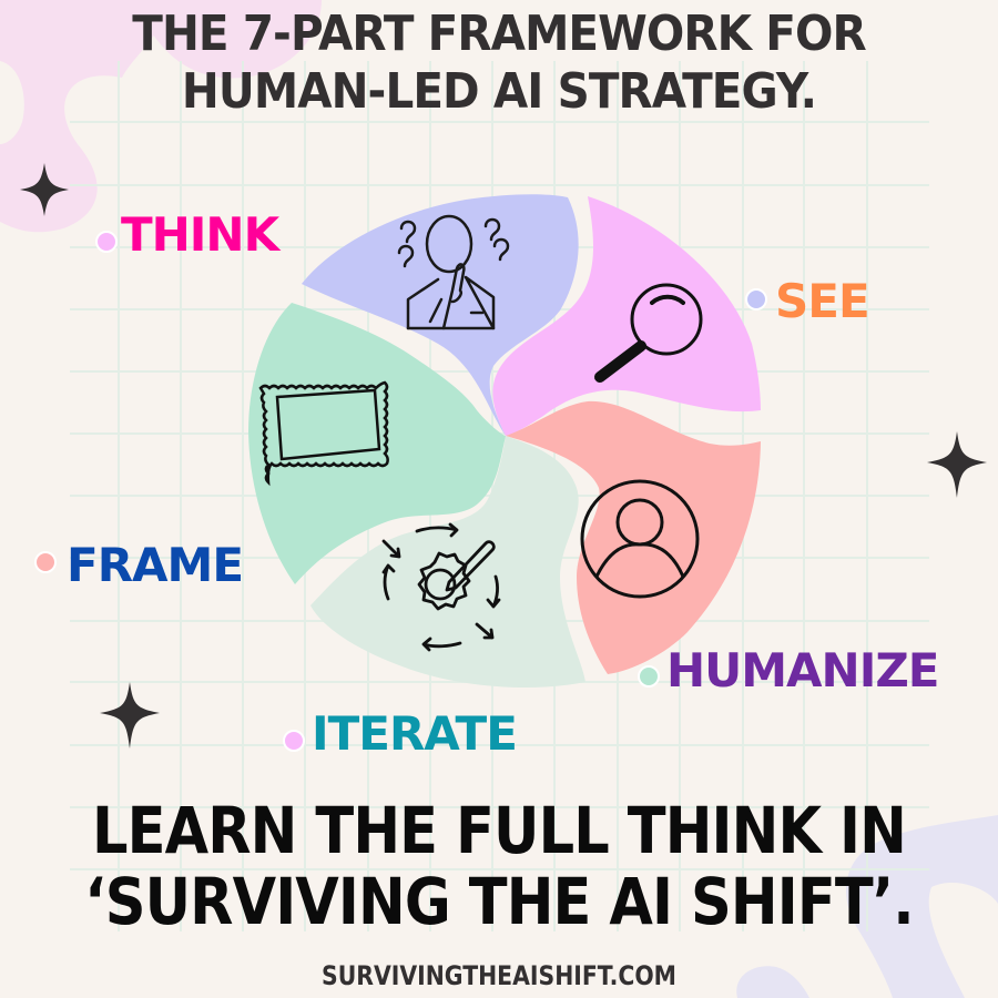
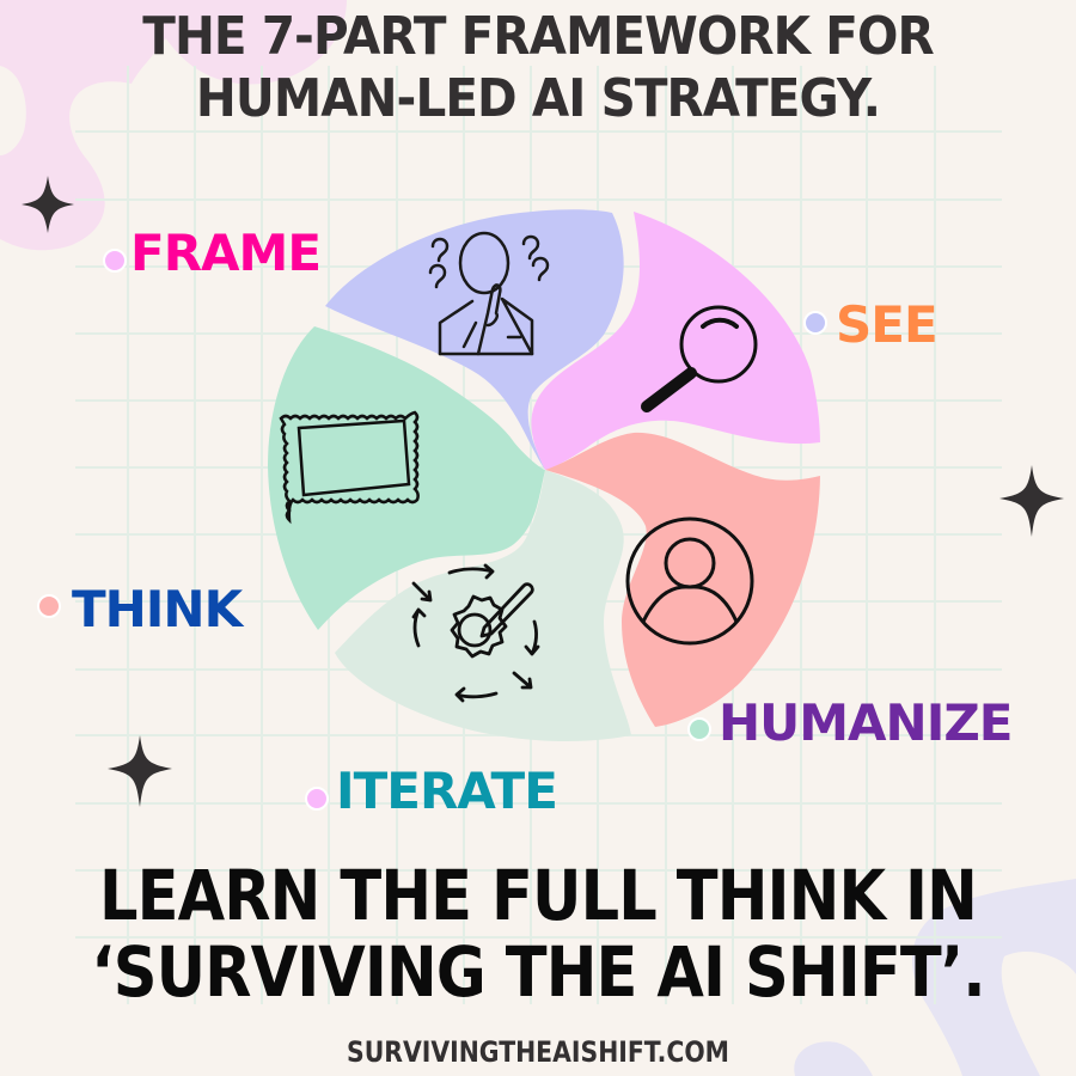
  THE 7-PART FRAMEWORK FOR
  HUMAN-LED AI STRATEGY.
- THINK
+ FRAME
  SEE
  HUMANIZE
  ITERATE
- FRAME
+ THINK
  LEARN THE FULL THINK IN
  ‘SURVIVING THE AI SHIFT’.
  SURVIVINGTHEAISHIFT.COM
